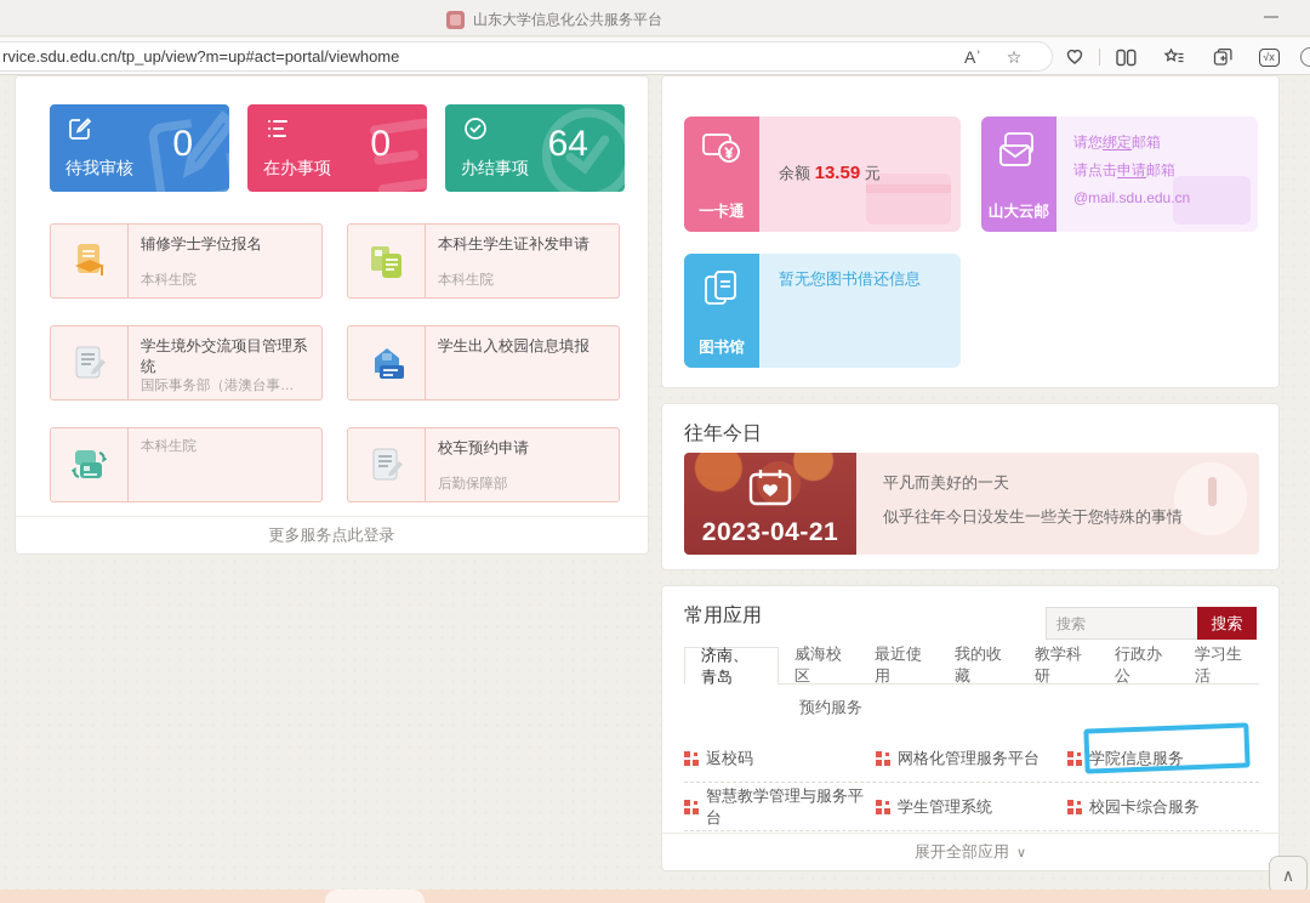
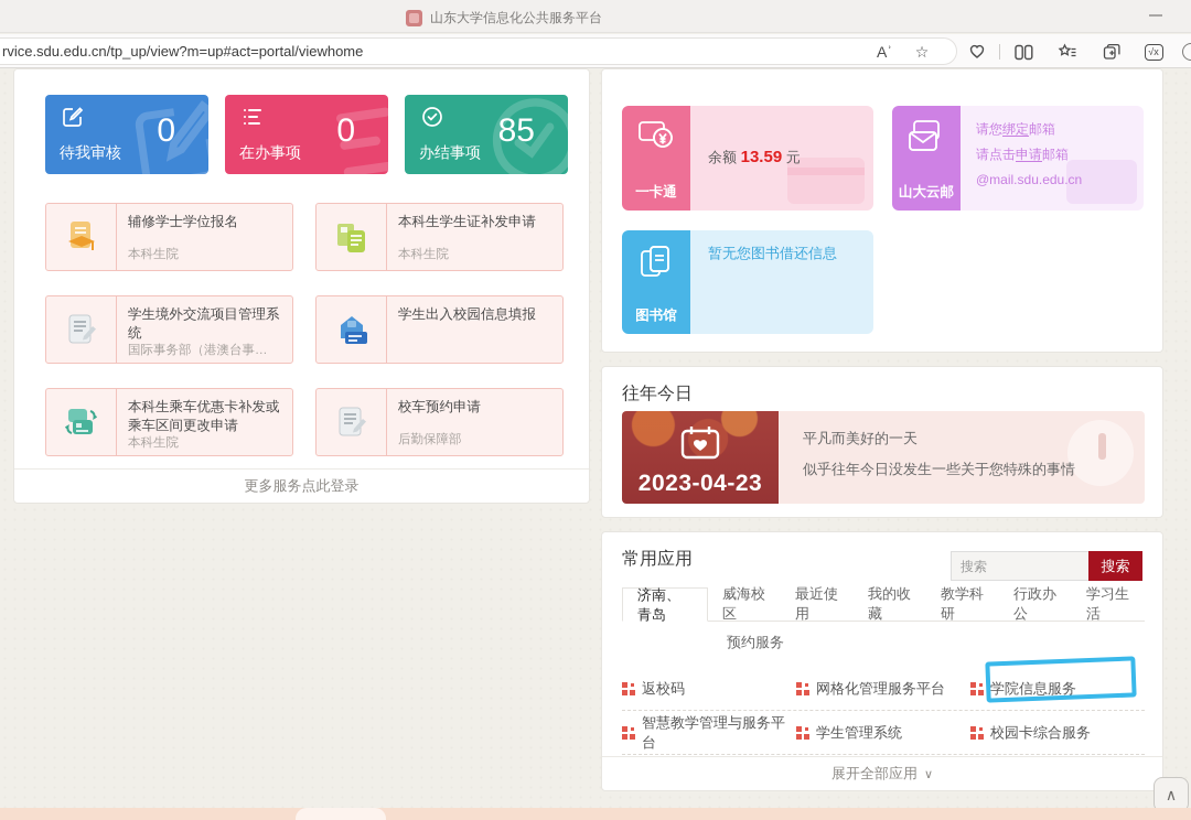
  山东大学信息化公共服务平台
  rvice.sdu.edu.cn/tp_up/view?m=up#act=portal/viewhome
  Aʾ
  ☆
  √x
  待我审核
  0
  在办事项
  0
  办结事项
- 64
+ 85
  辅修学士学位报名
  本科生院
  本科生学生证补发申请
  本科生院
  学生境外交流项目管理系统
  国际事务部（港澳台事…
  学生出入校园信息填报
+ 本科生乘车优惠卡补发或乘车区间更改申请
  本科生院
  校车预约申请
  后勤保障部
  更多服务点此登录
  一卡通
  余额 13.59 元
  山大云邮
  请您绑定邮箱
  请点击申请邮箱
  @mail.sdu.edu.cn
  图书馆
  暂无您图书借还信息
  往年今日
- 2023-04-21
+ 2023-04-23
  平凡而美好的一天
  似乎往年今日没发生一些关于您特殊的事情
  常用应用
  搜索
  搜索
  济南、青岛
  威海校区
  最近使用
  我的收藏
  教学科研
  行政办公
  学习生活
  预约服务
  返校码
  网格化管理服务平台
  学院信息服务
  智慧教学管理与服务平台
  学生管理系统
  校园卡综合服务
  展开全部应用
  ∨
  ∧
